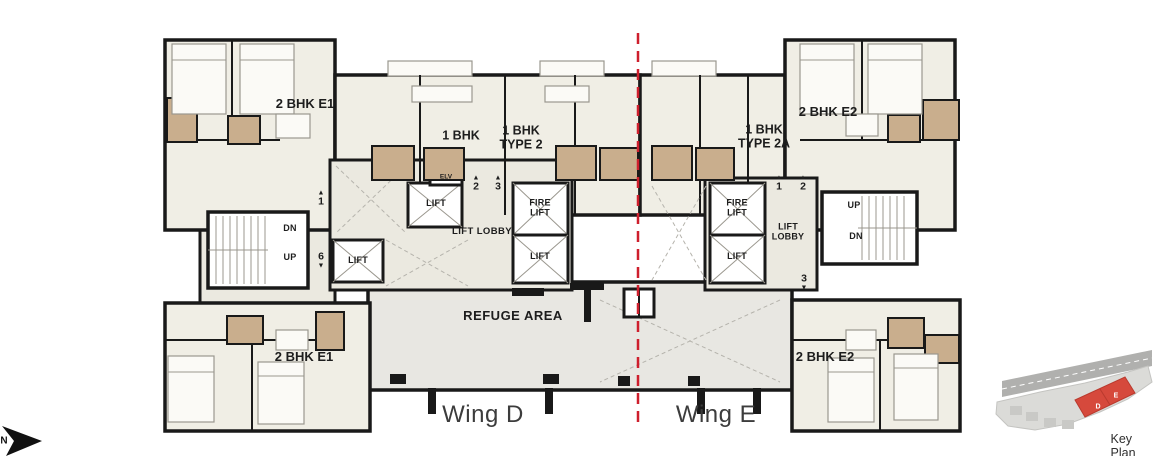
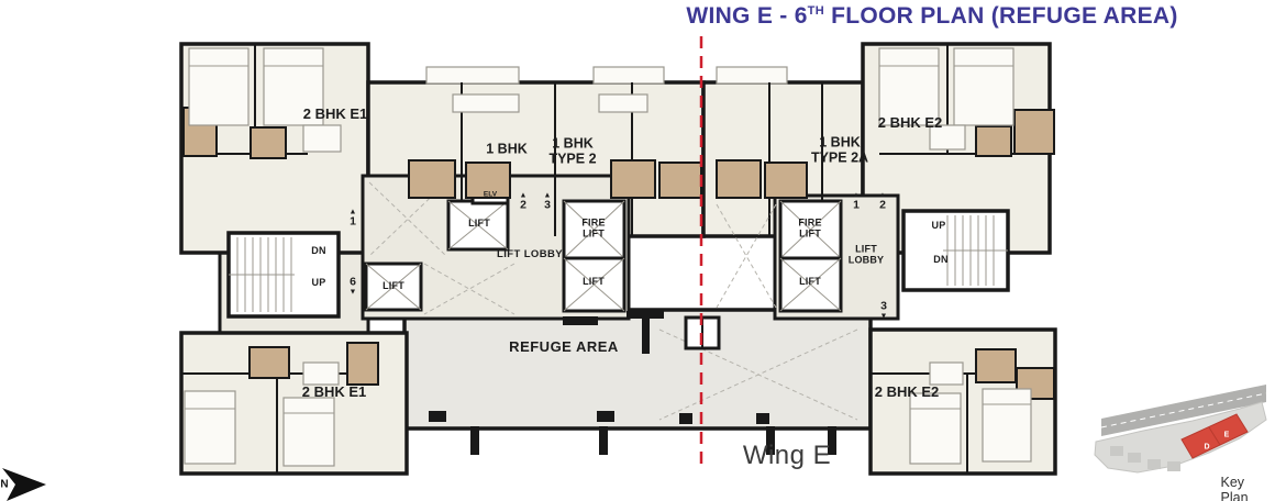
+ WING E - 6TH FLOOR PLAN (REFUGE AREA)
  2 BHK E1
  1 BHK
  1 BHK
  TYPE 2
  2 BHK E1
  LIFT
  FIRE
  LIFT
  LIFT
  LIFT
  LIFT LOBBY
  DN
  UP
  1
  2
  3
  6
  2 BHK E2
  1 BHK
  TYPE 2A
  2 BHK E2
  FIRE
  LIFT
  LIFT
  LIFT
  LOBBY
  UP
  DN
  1
  2
  3
  REFUGE AREA
- Wing D
  Wing E
  Key Plan
  N
